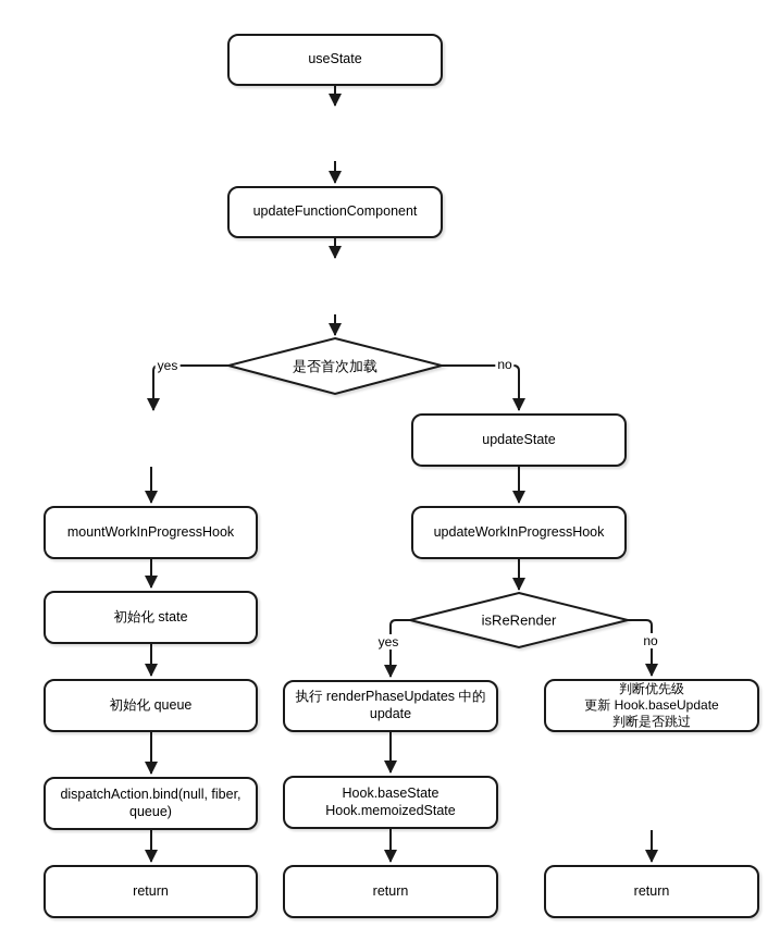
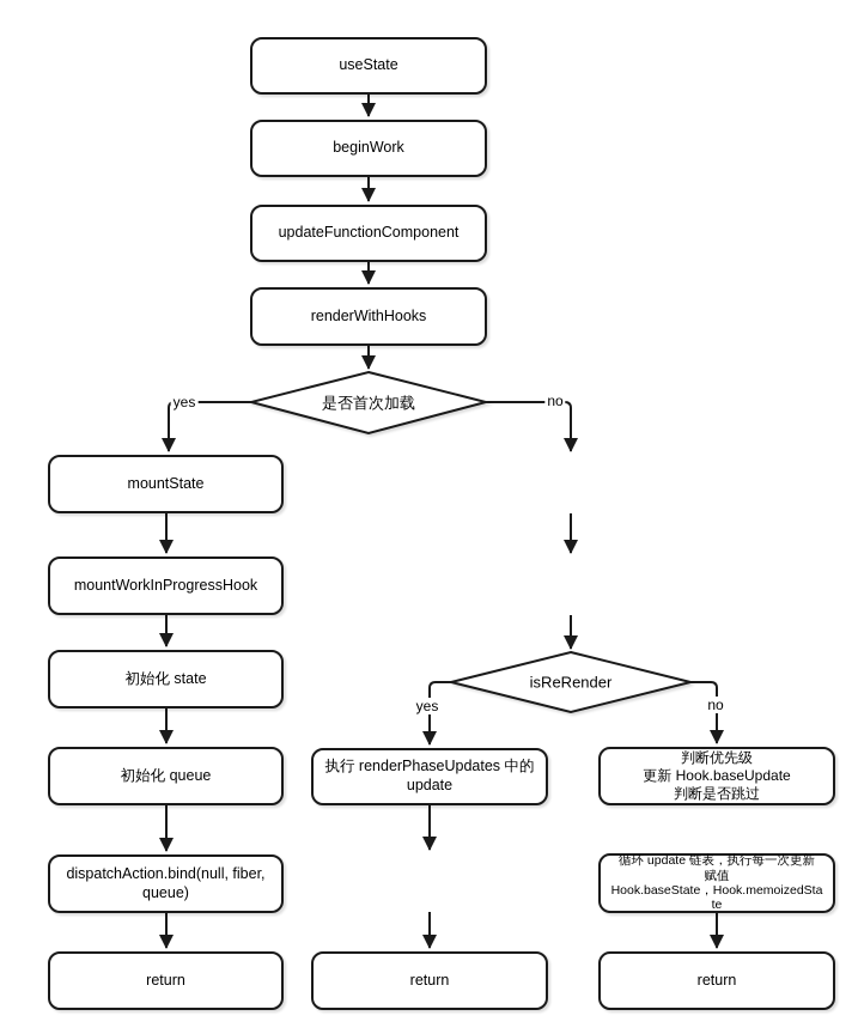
  useState
+ beginWork
  updateFunctionComponent
+ renderWithHooks
  是否首次加载
  isReRender
  yes
  no
  yes
  no
+ mountState
  mountWorkInProgressHook
  初始化 state
  初始化 queue
  dispatchAction.bind(null, fiber,
  queue)
  return
- updateState
- updateWorkInProgressHook
  执行 renderPhaseUpdates 中的
  update
- Hook.baseState
- Hook.memoizedState
  return
  判断优先级
  更新 Hook.baseUpdate
  判断是否跳过
+ 循环 update 链表，执行每一次更新
+ 赋值
+ Hook.baseState，Hook.memoizedSta
+ te
  return
